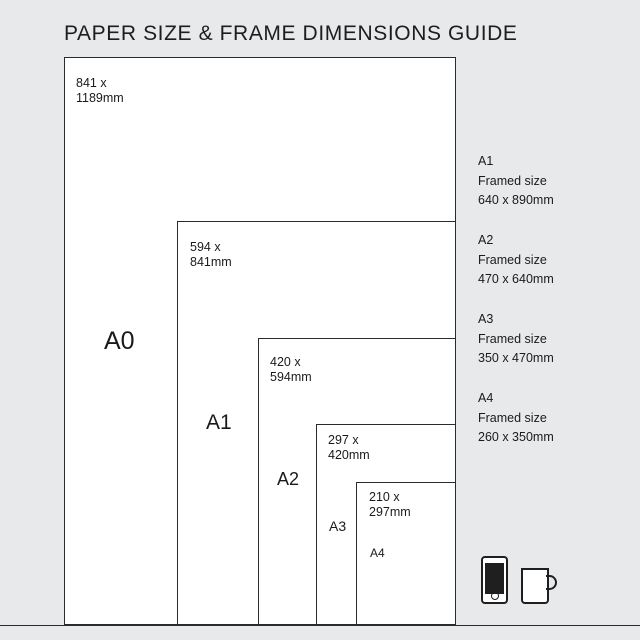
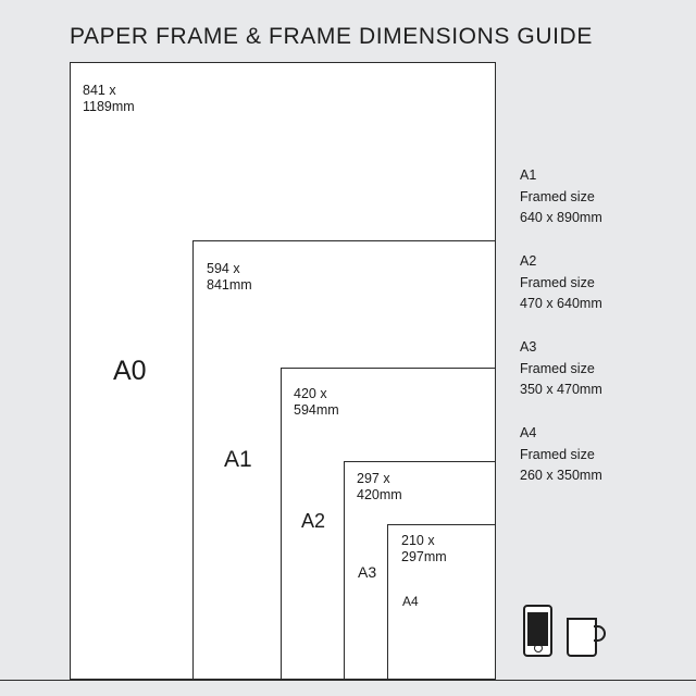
- PAPER SIZE & FRAME DIMENSIONS GUIDE
+ PAPER FRAME & FRAME DIMENSIONS GUIDE
  841 x
  1189mm
  A0
  594 x
  841mm
  A1
  420 x
  594mm
  A2
  297 x
  420mm
  A3
  210 x
  297mm
  A4
  A1
  Framed size
  640 x 890mm
  A2
  Framed size
  470 x 640mm
  A3
  Framed size
  350 x 470mm
  A4
  Framed size
  260 x 350mm
